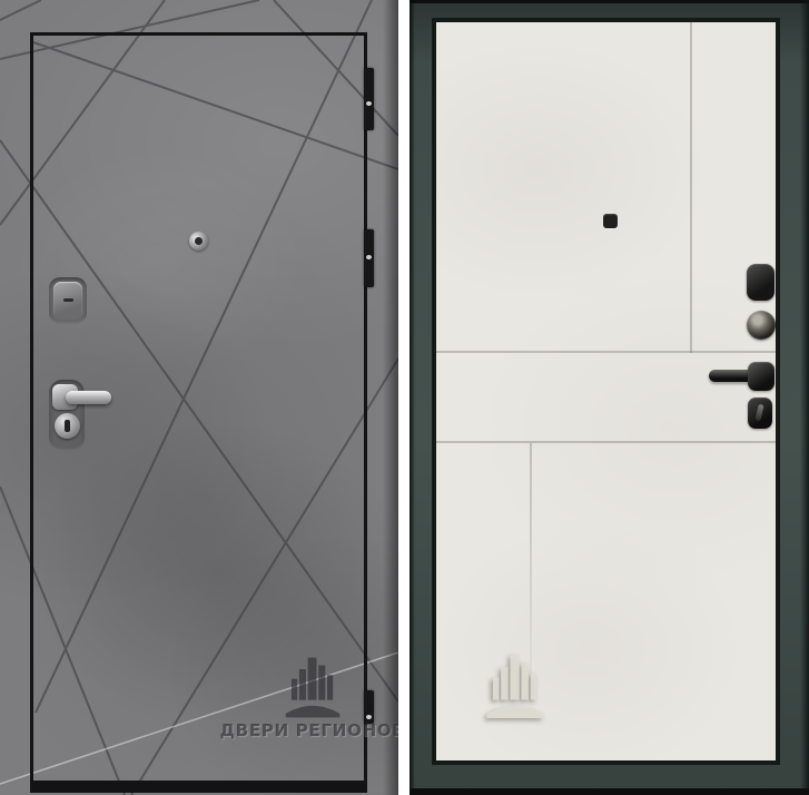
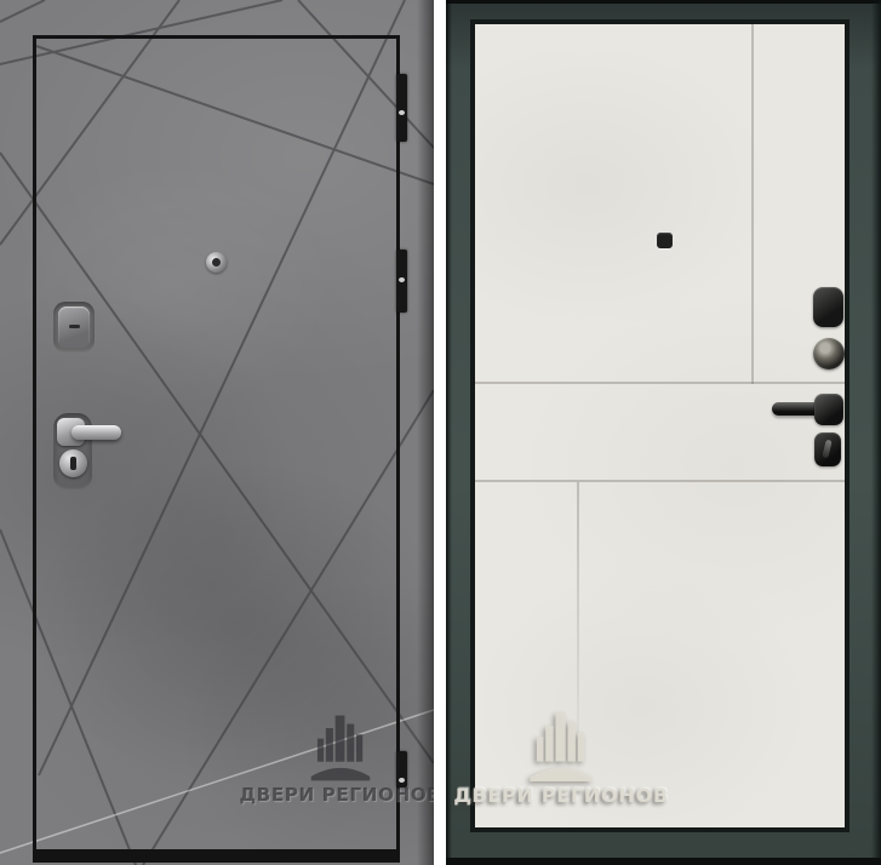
  ДВЕРИ РЕГИОНО
+ ДВЕРИ РЕГИОНОВ
